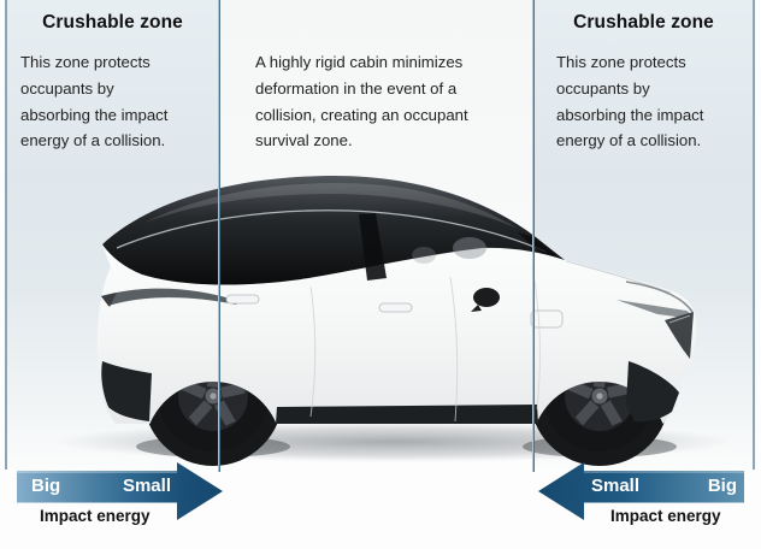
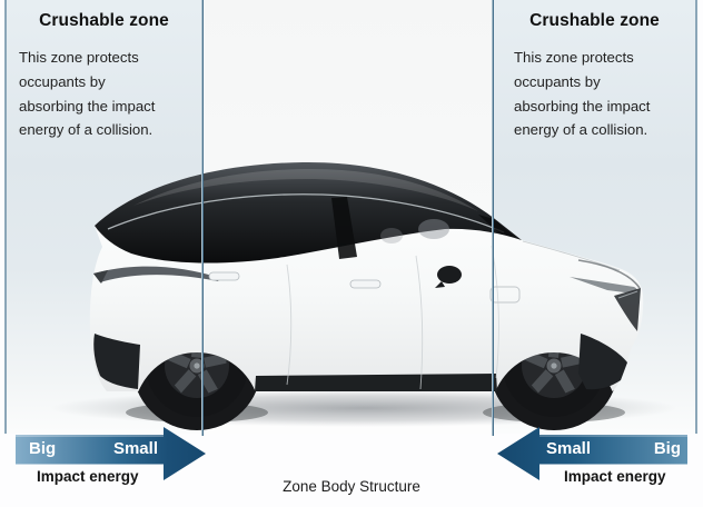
  Crushable zone
  This zone protects
  occupants by
  absorbing the impact
  energy of a collision.
- A highly rigid cabin minimizes
- deformation in the event of a
- collision, creating an occupant
- survival zone.
  Crushable zone
  This zone protects
  occupants by
  absorbing the impact
  energy of a collision.
  Big
  Small
  Impact energy
  Small
  Big
  Impact energy
+ Zone Body Structure
